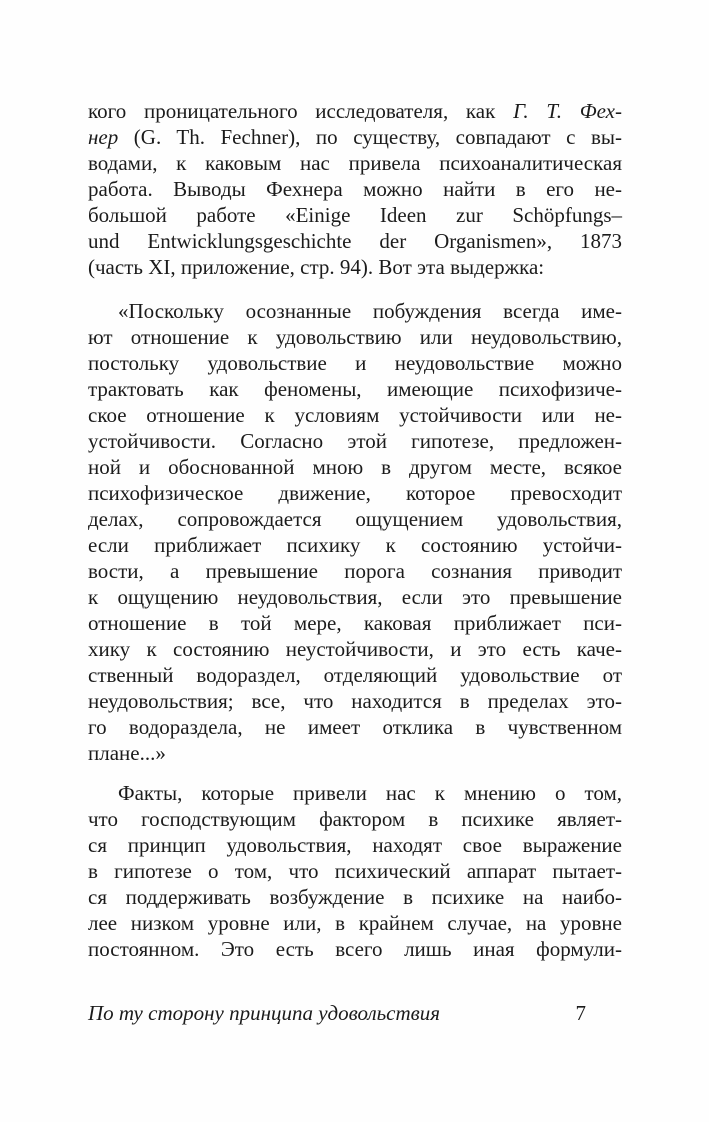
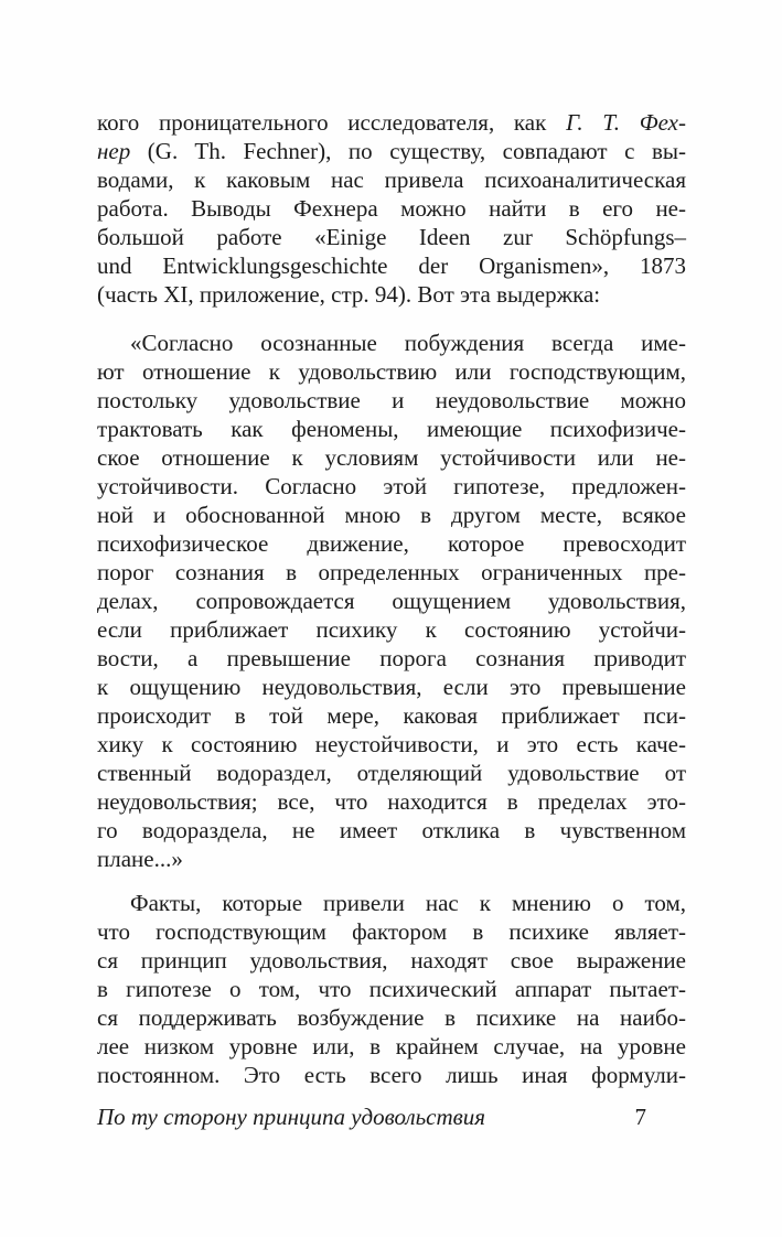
  кого проницательного исследователя, как Г. Т. Фех-
  нер (G. Th. Fechner), по существу, совпадают с вы-
  водами, к каковым нас привела психоаналитическая
  работа. Выводы Фехнера можно найти в его не-
  большой работе «Einige Ideen zur Schöpfungs–
  und Entwicklungsgeschichte der Organismen», 1873
  (часть XI, приложение, стр. 94). Вот эта выдержка:
- «Поскольку осознанные побуждения всегда име-
+ «Согласно осознанные побуждения всегда име-
- ют отношение к удовольствию или неудовольствию,
+ ют отношение к удовольствию или господствующим,
  постольку удовольствие и неудовольствие можно
  трактовать как феномены, имеющие психофизиче-
  ское отношение к условиям устойчивости или не-
  устойчивости. Согласно этой гипотезе, предложен-
  ной и обоснованной мною в другом месте, всякое
  психофизическое движение, которое превосходит
+ порог сознания в определенных ограниченных пре-
  делах, сопровождается ощущением удовольствия,
  если приближает психику к состоянию устойчи-
  вости, а превышение порога сознания приводит
  к ощущению неудовольствия, если это превышение
- отношение в той мере, каковая приближает пси-
+ происходит в той мере, каковая приближает пси-
  хику к состоянию неустойчивости, и это есть каче-
  ственный водораздел, отделяющий удовольствие от
  неудовольствия; все, что находится в пределах это-
  го водораздела, не имеет отклика в чувственном
  плане...»
  Факты, которые привели нас к мнению о том,
  что господствующим фактором в психике являет-
  ся принцип удовольствия, находят свое выражение
  в гипотезе о том, что психический аппарат пытает-
  ся поддерживать возбуждение в психике на наибо-
  лее низком уровне или, в крайнем случае, на уровне
  постоянном. Это есть всего лишь иная формули-
  По ту сторону принципа удовольствия
  7
